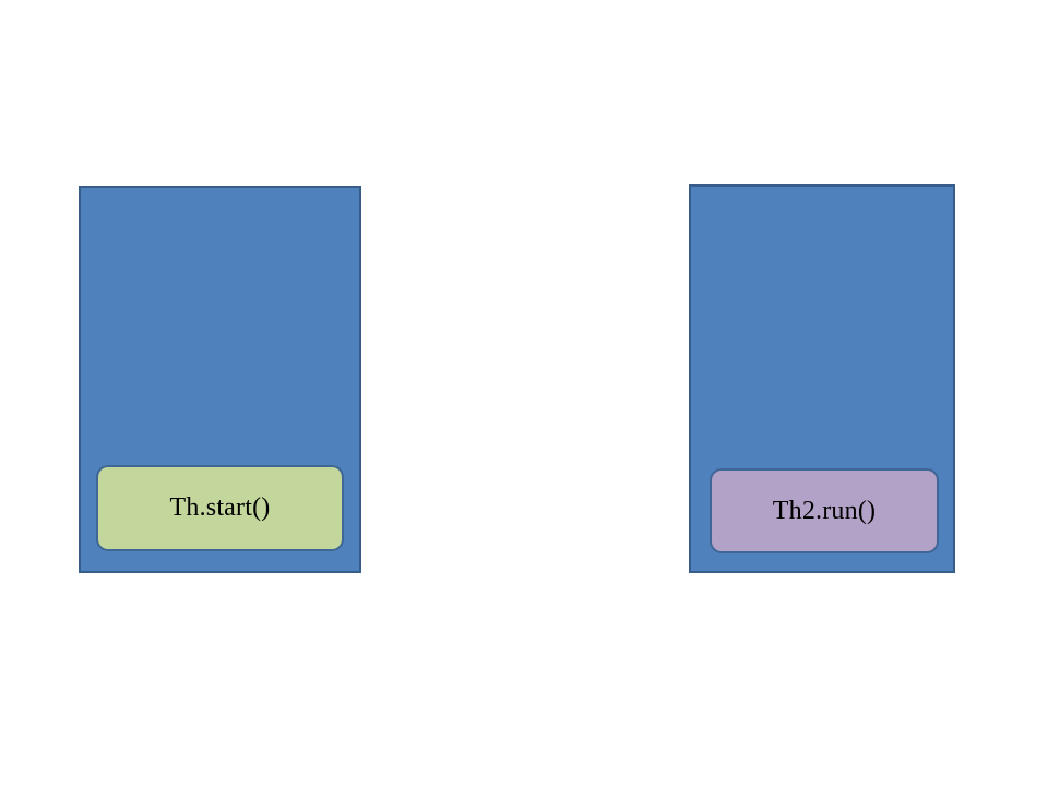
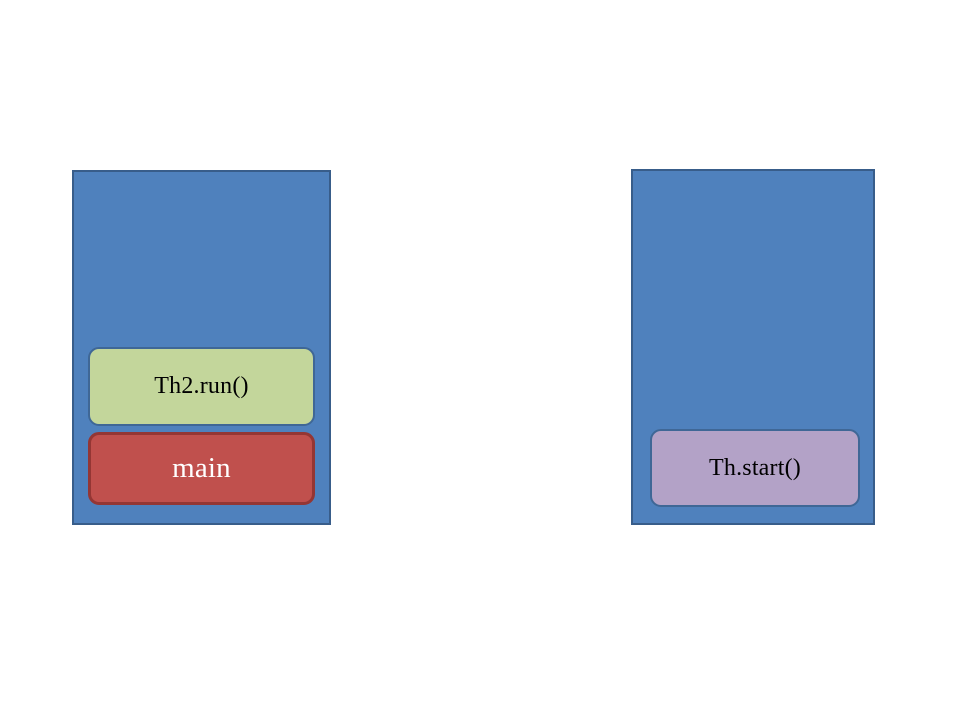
- Th.start()
+ Th2.run()
+ main
- Th2.run()
+ Th.start()
